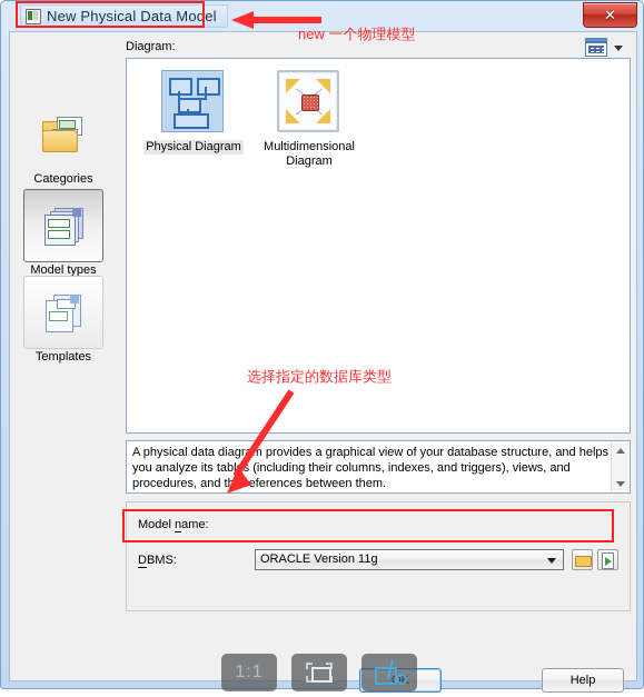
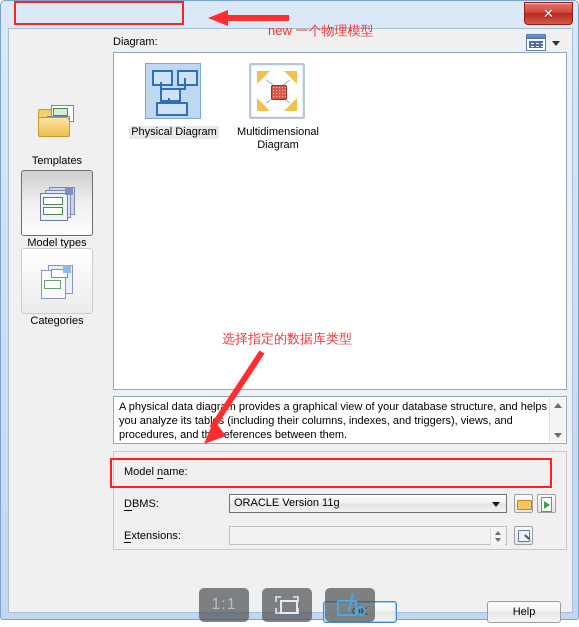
- New Physical Data Model
  ✕
- Categories
+ Templates
  Model types
- Templates
+ Categories
  Diagram:
  Physical Diagram
  Multidimensional Diagram
  A physical data diagrm provides a graphical view of your database structure, and helps you analyze its tabls (including their columns, indexes, and triggers), views, and procedures, and theferences between them.
  Model name:
  DBMS:
  ORACLE Version 11g
+ Extensions:
  OK
  Help
  new 一个物理模型
  选择指定的数据库类型
  1:1
